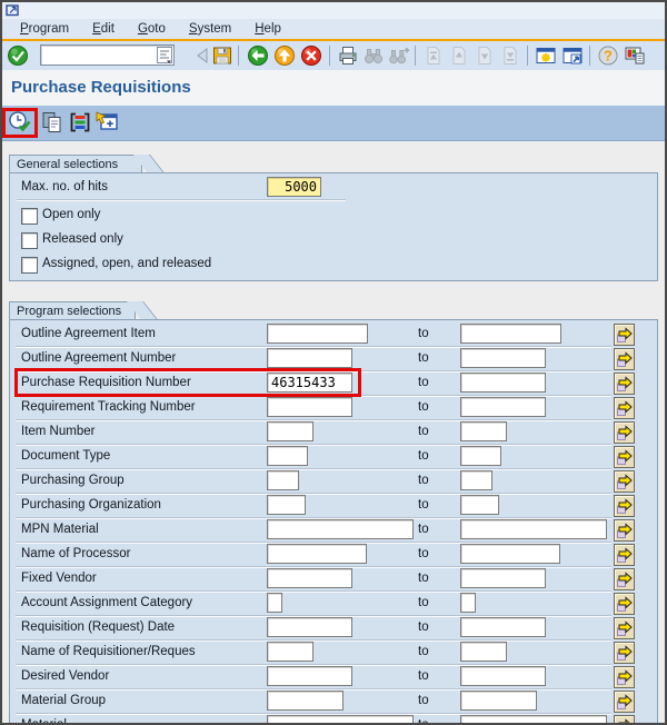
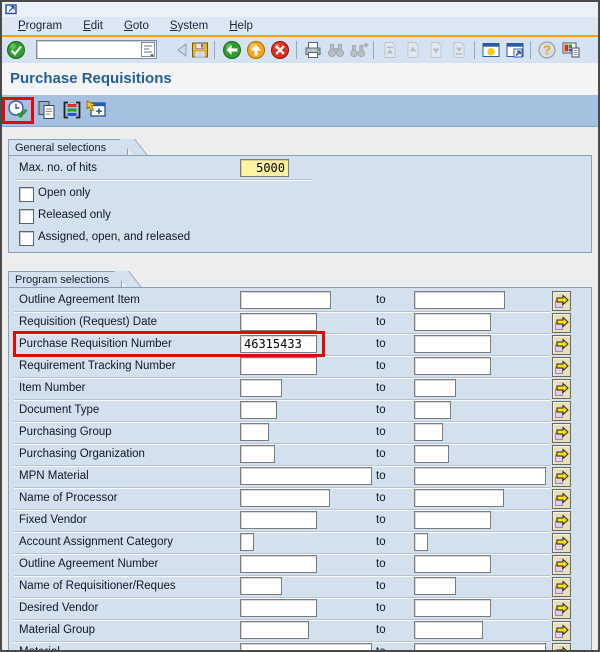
  Program
  Edit
  Goto
  System
  Help
  ?
  Purchase Requisitions
  General selections
  Max. no. of hits
  5000
  Open only
  Released only
  Assigned, open, and released
  Program selections
  Outline Agreement Item
  to
- Outline Agreement Number
+ Requisition (Request) Date
  to
  Purchase Requisition Number
  46315433
  to
  Requirement Tracking Number
  to
  Item Number
  to
  Document Type
  to
  Purchasing Group
  to
  Purchasing Organization
  to
  MPN Material
  to
  Name of Processor
  to
  Fixed Vendor
  to
  Account Assignment Category
  to
- Requisition (Request) Date
+ Outline Agreement Number
  to
  Name of Requisitioner/Reques
  to
  Desired Vendor
  to
  Material Group
  to
